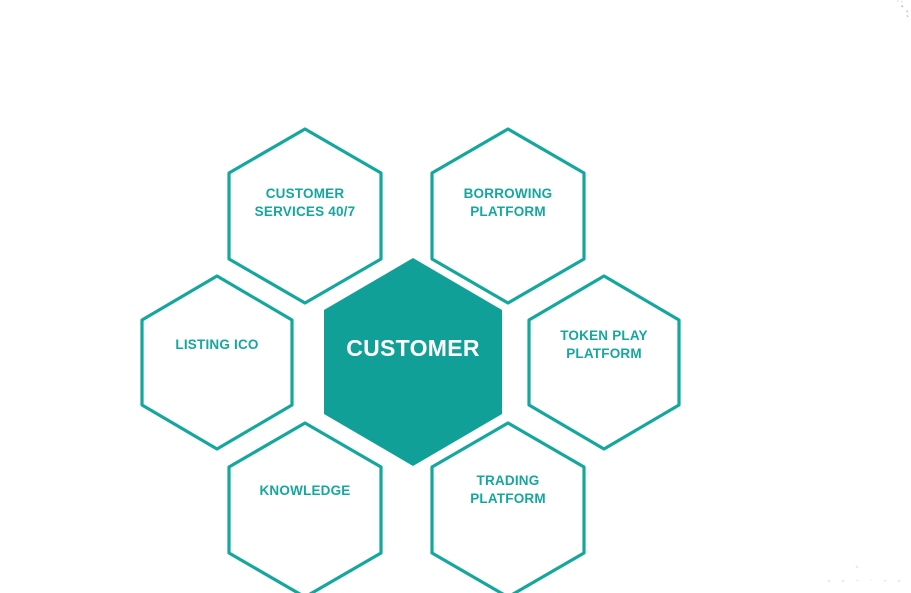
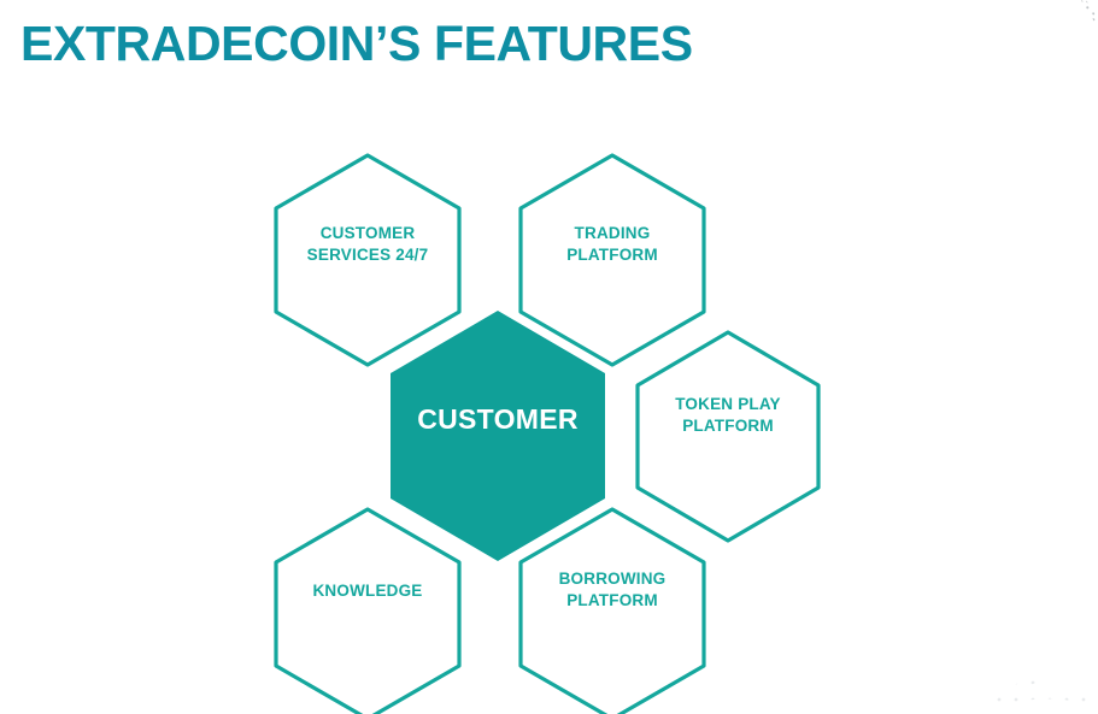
+ EXTRADECOIN’S FEATURES
  CUSTOMER
- SERVICES 40/7
+ SERVICES 24/7
- BORROWING
+ TRADING
  PLATFORM
- LISTING ICO
  TOKEN PLAY
  PLATFORM
  KNOWLEDGE
- TRADING
+ BORROWING
  PLATFORM
  CUSTOMER
